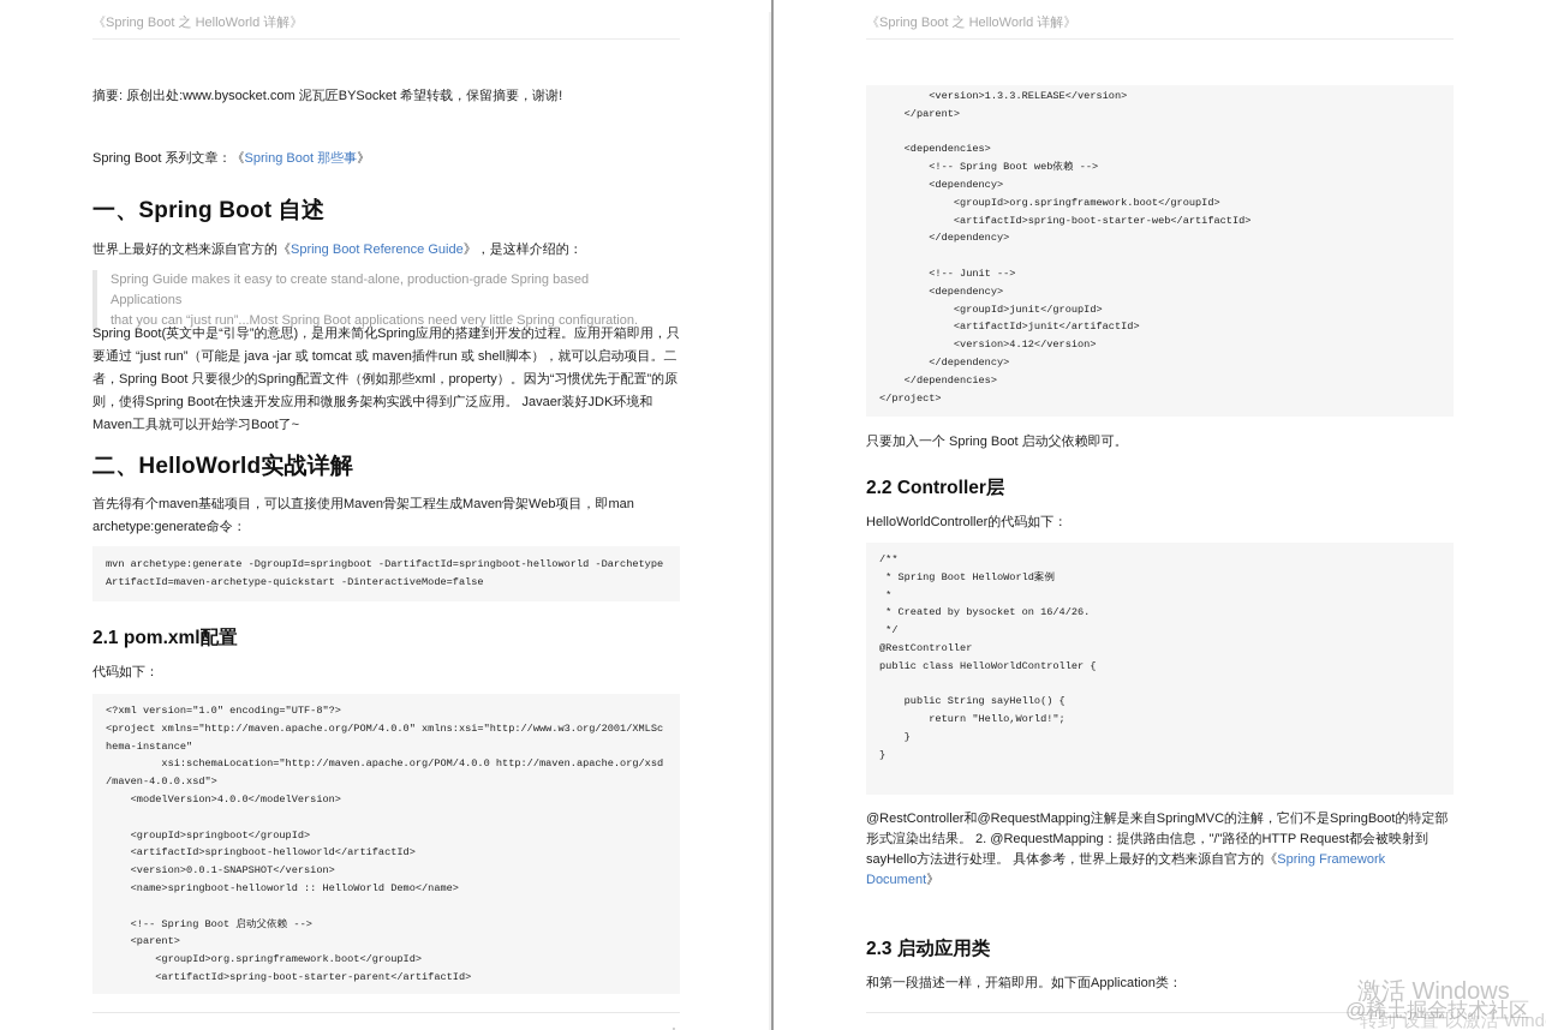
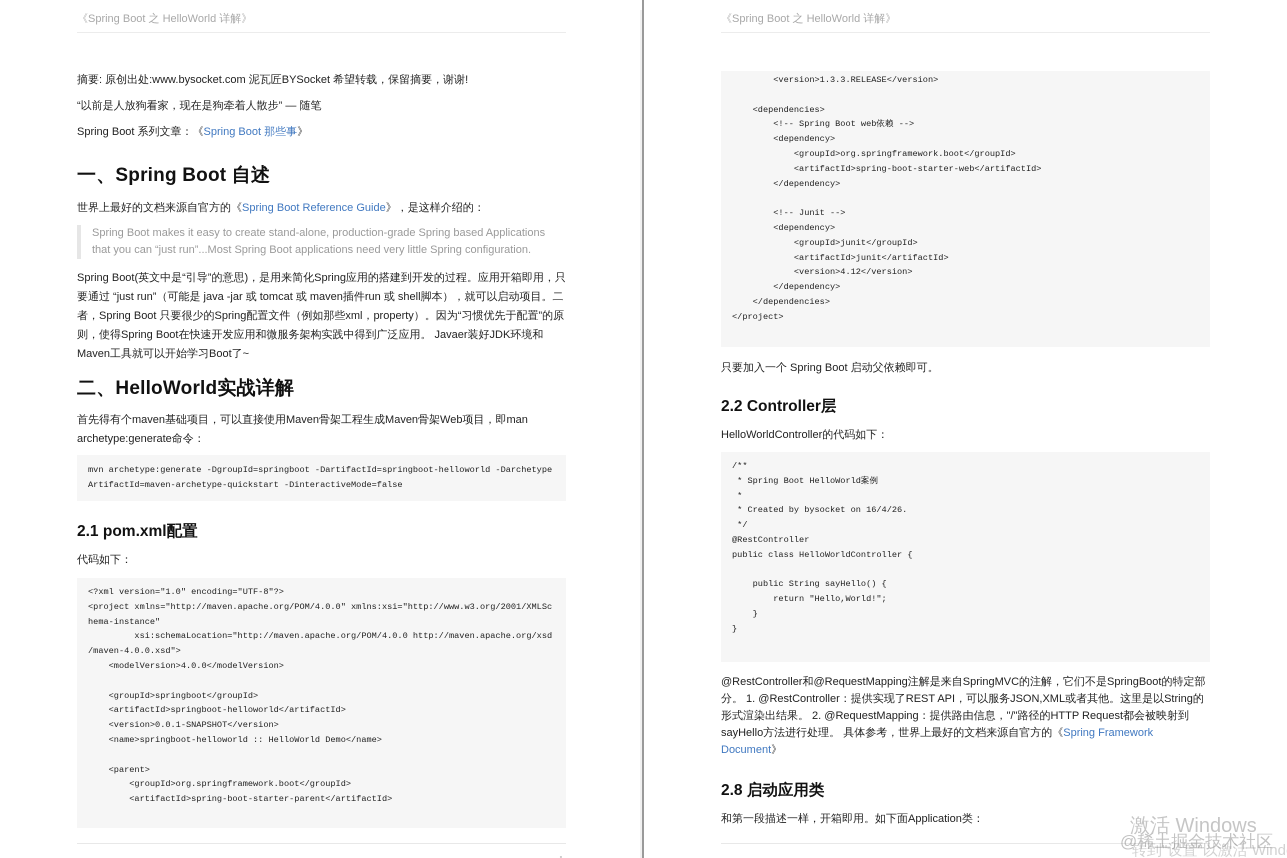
  《Spring Boot 之 HelloWorld 详解》
  摘要: 原创出处:www.bysocket.com 泥瓦匠BYSocket 希望转载，保留摘要，谢谢!
+ “以前是人放狗看家，现在是狗牵着人散步” — 随笔
  Spring Boot 系列文章：《Spring Boot 那些事》
  一、Spring Boot 自述
  世界上最好的文档来源自官方的《Spring Boot Reference Guide》，是这样介绍的：
- Spring Guide makes it easy to create stand-alone, production-grade Spring based Applications
+ Spring Boot makes it easy to create stand-alone, production-grade Spring based Applications
  that you can “just run”...Most Spring Boot applications need very little Spring configuration.
  Spring Boot(英文中是“引导”的意思)，是用来简化Spring应用的搭建到开发的过程。应用开箱即用，只
  要通过 “just run”（可能是 java -jar 或 tomcat 或 maven插件run 或 shell脚本），就可以启动项目。二
  者，Spring Boot 只要很少的Spring配置文件（例如那些xml，property）。因为“习惯优先于配置”的原
  则，使得Spring Boot在快速开发应用和微服务架构实践中得到广泛应用。 Javaer装好JDK环境和
  Maven工具就可以开始学习Boot了~
  二、HelloWorld实战详解
  首先得有个maven基础项目，可以直接使用Maven骨架工程生成Maven骨架Web项目，即man
  archetype:generate命令：
  mvn archetype:generate -DgroupId=springboot -DartifactId=springboot-helloworld -Darchetype
  ArtifactId=maven-archetype-quickstart -DinteractiveMode=false
  2.1 pom.xml配置
  代码如下：
  <?xml version="1.0" encoding="UTF-8"?>
  <project xmlns="http://maven.apache.org/POM/4.0.0" xmlns:xsi="http://www.w3.org/2001/XMLSc
  hema-instance"
  xsi:schemaLocation="http://maven.apache.org/POM/4.0.0 http://maven.apache.org/xsd
  /maven-4.0.0.xsd">
  <modelVersion>4.0.0</modelVersion>
  <groupId>springboot</groupId>
  <artifactId>springboot-helloworld</artifactId>
  <version>0.0.1-SNAPSHOT</version>
  <name>springboot-helloworld :: HelloWorld Demo</name>
- <!-- Spring Boot 启动父依赖 -->
  <parent>
  <groupId>org.springframework.boot</groupId>
  <artifactId>spring-boot-starter-parent</artifactId>
  。
  《Spring Boot 之 HelloWorld 详解》
  <version>1.3.3.RELEASE</version>
- </parent>
  <dependencies>
  <!-- Spring Boot web依赖 -->
  <dependency>
  <groupId>org.springframework.boot</groupId>
  <artifactId>spring-boot-starter-web</artifactId>
  </dependency>
  <!-- Junit -->
  <dependency>
  <groupId>junit</groupId>
  <artifactId>junit</artifactId>
  <version>4.12</version>
  </dependency>
  </dependencies>
  </project>
  只要加入一个 Spring Boot 启动父依赖即可。
  2.2 Controller层
  HelloWorldController的代码如下：
  /**
  * Spring Boot HelloWorld案例
  *
  * Created by bysocket on 16/4/26.
  */
  @RestController
  public class HelloWorldController {
  public String sayHello() {
  return "Hello,World!";
  }
  }
  @RestController和@RequestMapping注解是来自SpringMVC的注解，它们不是SpringBoot的特定部
+ 分。 1. @RestController：提供实现了REST API，可以服务JSON,XML或者其他。这里是以String的
  形式渲染出结果。 2. @RequestMapping：提供路由信息，"/"路径的HTTP Request都会被映射到
  sayHello方法进行处理。 具体参考，世界上最好的文档来源自官方的《Spring Framework
  Document》
- 2.3 启动应用类
+ 2.8 启动应用类
  和第一段描述一样，开箱即用。如下面Application类：
  激活 Windows
  @稀土掘金技术社区
  转到"设置"以激活 Wind
